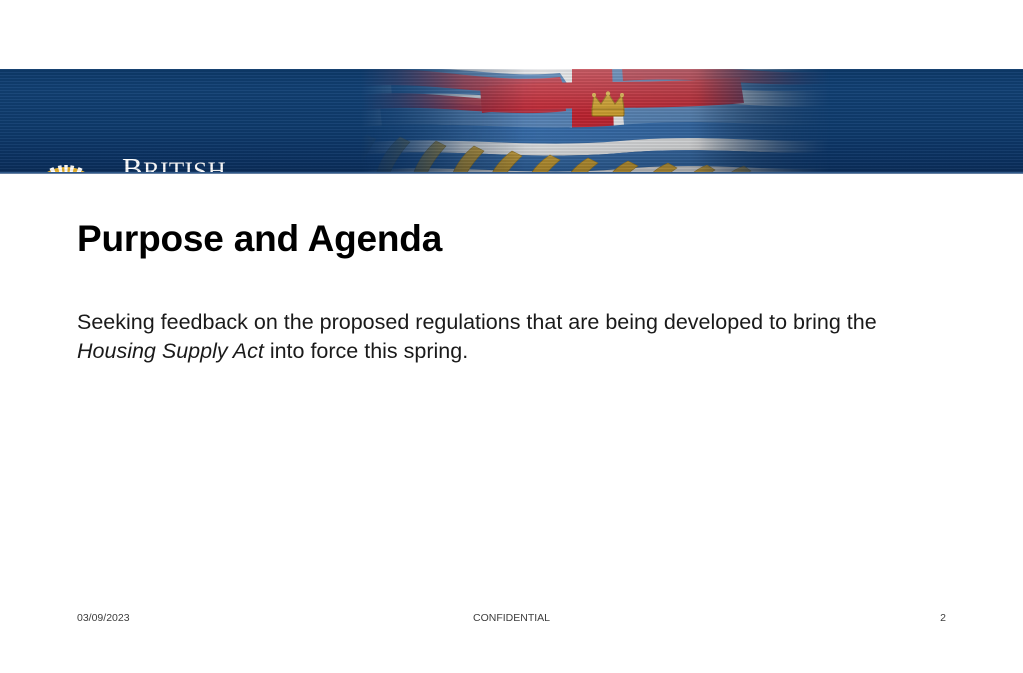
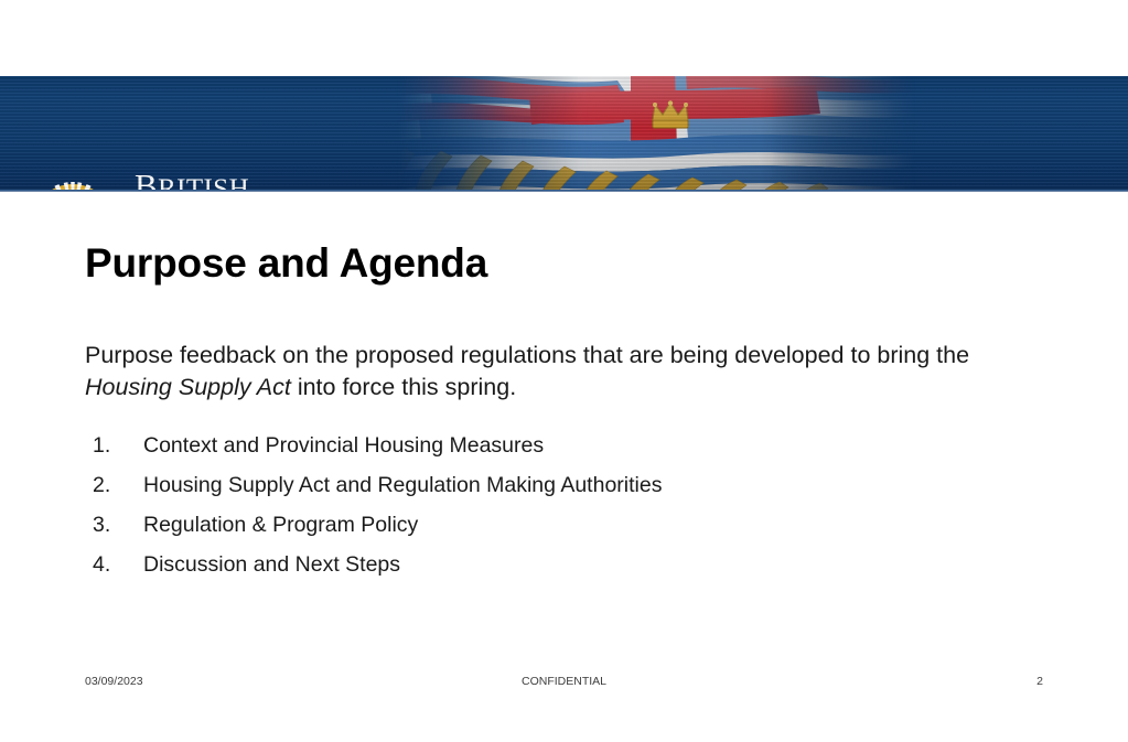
  Purpose and Agenda
- Seeking feedback on the proposed regulations that are being developed to bring the Housing Supply Act into force this spring.
+ Purpose feedback on the proposed regulations that are being developed to bring the Housing Supply Act into force this spring.
+ 1.
+ Context and Provincial Housing Measures
+ 2.
+ Housing Supply Act and Regulation Making Authorities
+ 3.
+ Regulation & Program Policy
+ 4.
+ Discussion and Next Steps
  03/09/2023
  CONFIDENTIAL
  2
